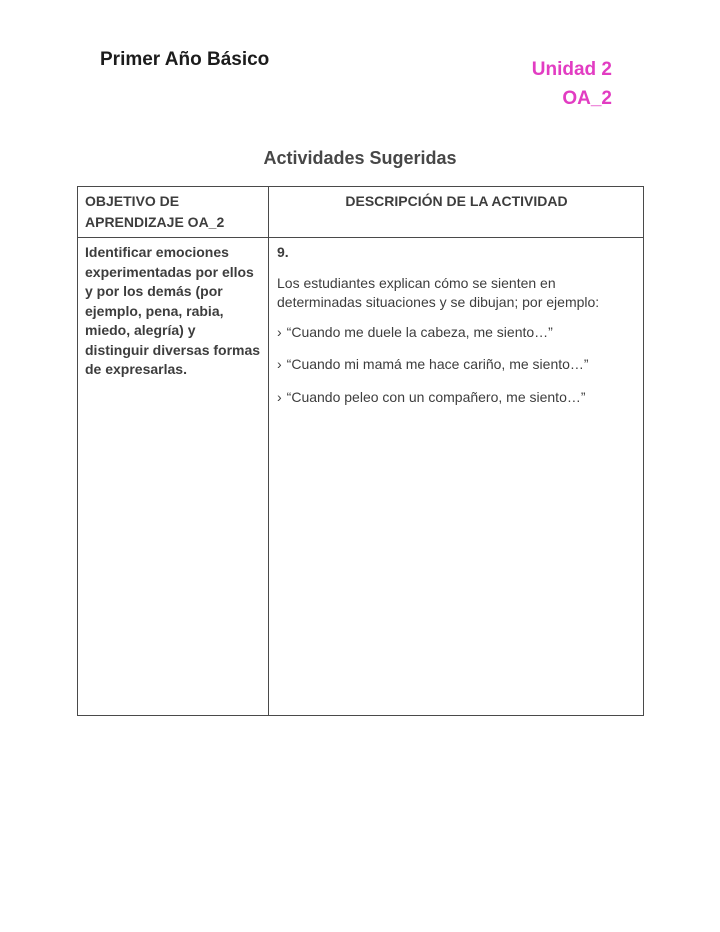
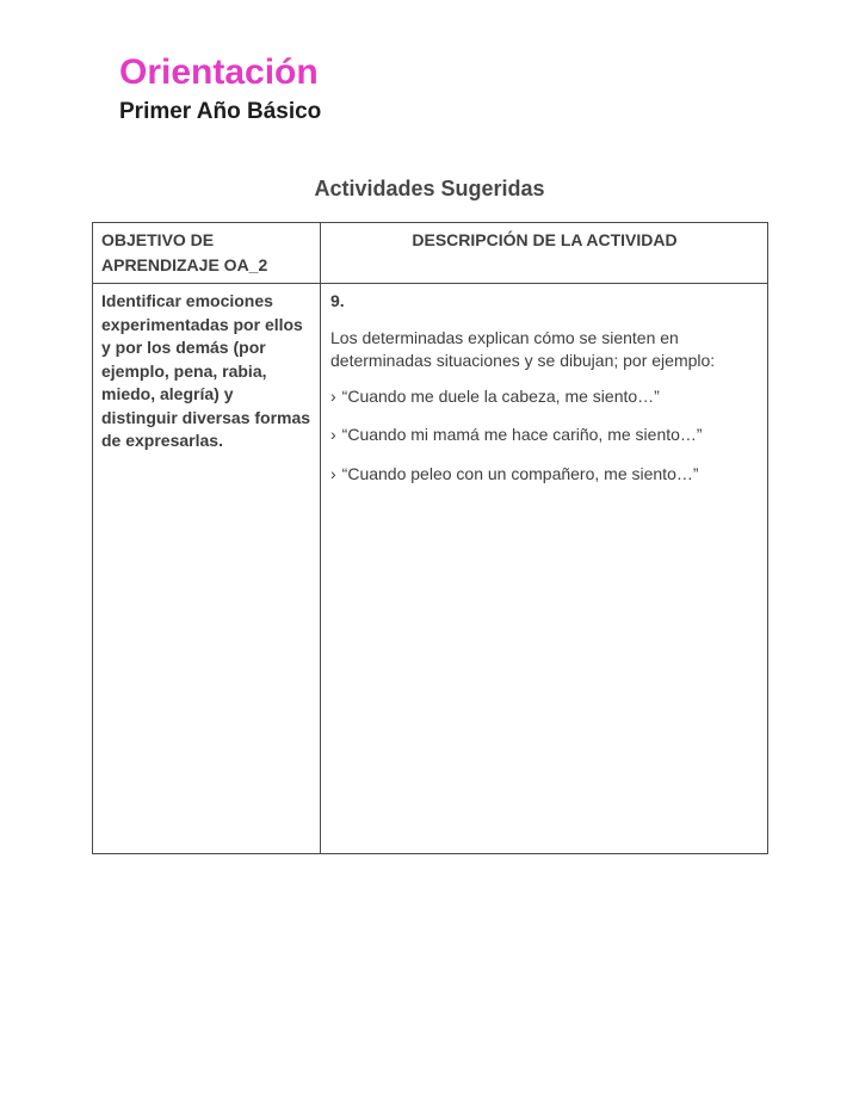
+ Orientación
  Primer Año Básico
- Unidad 2
- OA_2
  Actividades Sugeridas
  OBJETIVO DE APRENDIZAJE OA_2	DESCRIPCIÓN DE LA ACTIVIDAD
- Identificar emociones experimentadas por ellos y por los demás (por ejemplo, pena, rabia, miedo, alegría) y distinguir diversas formas de expresarlas.	9. Los estudiantes explican cómo se sienten en determinadas situaciones y se dibujan; por ejemplo: › “Cuando me duele la cabeza, me siento…” › “Cuando mi mamá me hace cariño, me siento…” › “Cuando peleo con un compañero, me siento…”
+ Identificar emociones experimentadas por ellos y por los demás (por ejemplo, pena, rabia, miedo, alegría) y distinguir diversas formas de expresarlas.	9. Los determinadas explican cómo se sienten en determinadas situaciones y se dibujan; por ejemplo: › “Cuando me duele la cabeza, me siento…” › “Cuando mi mamá me hace cariño, me siento…” › “Cuando peleo con un compañero, me siento…”
